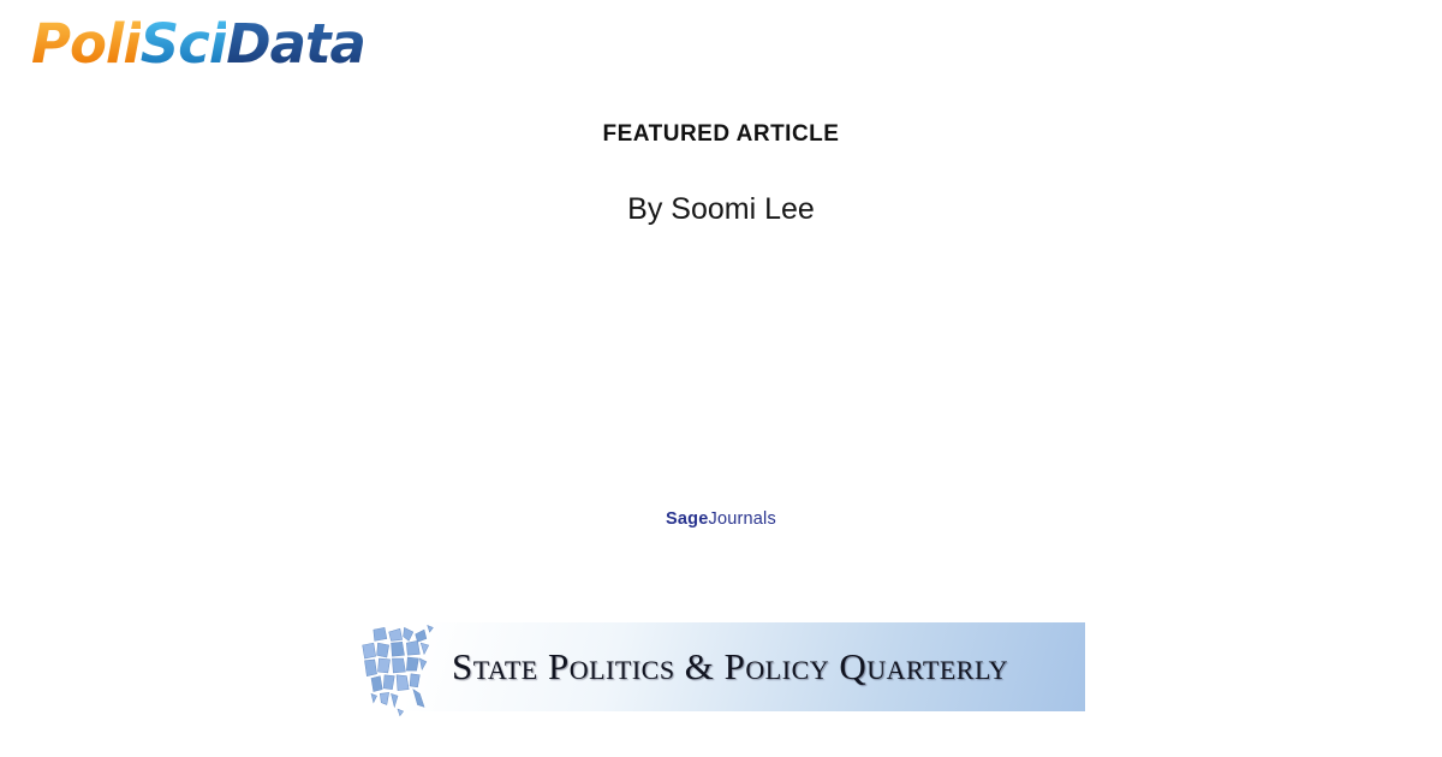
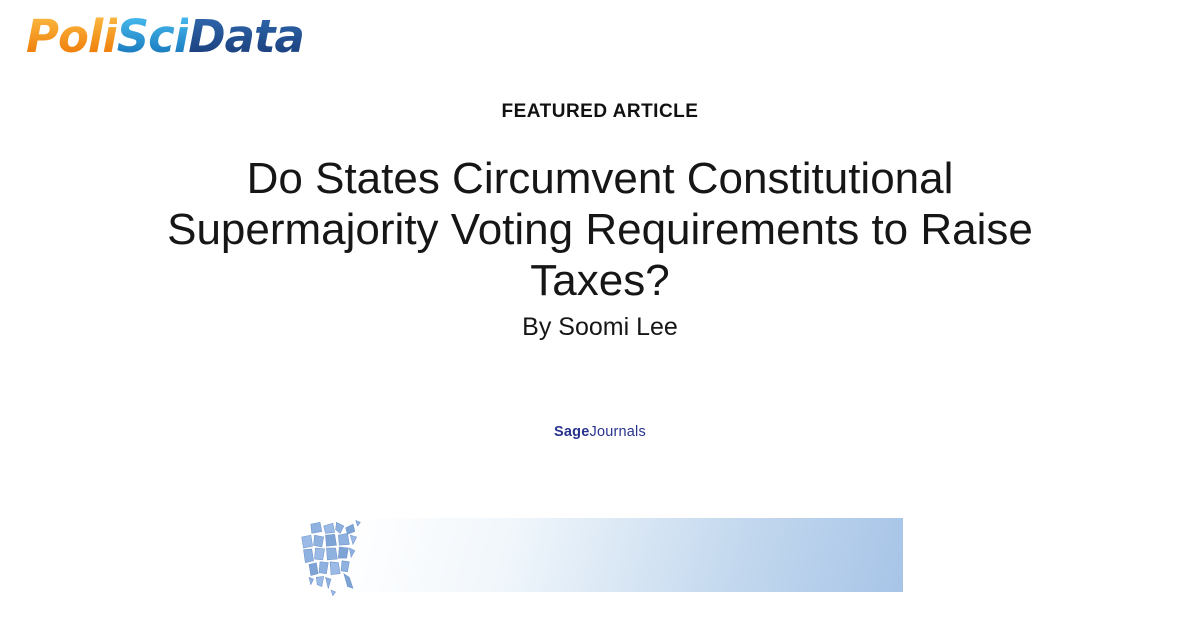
  PoliSciData
  FEATURED ARTICLE
+ Do States Circumvent Constitutional Supermajority Voting Requirements to Raise Taxes?
  By Soomi Lee
  SageJournals
- State Politics & Policy Quarterly
